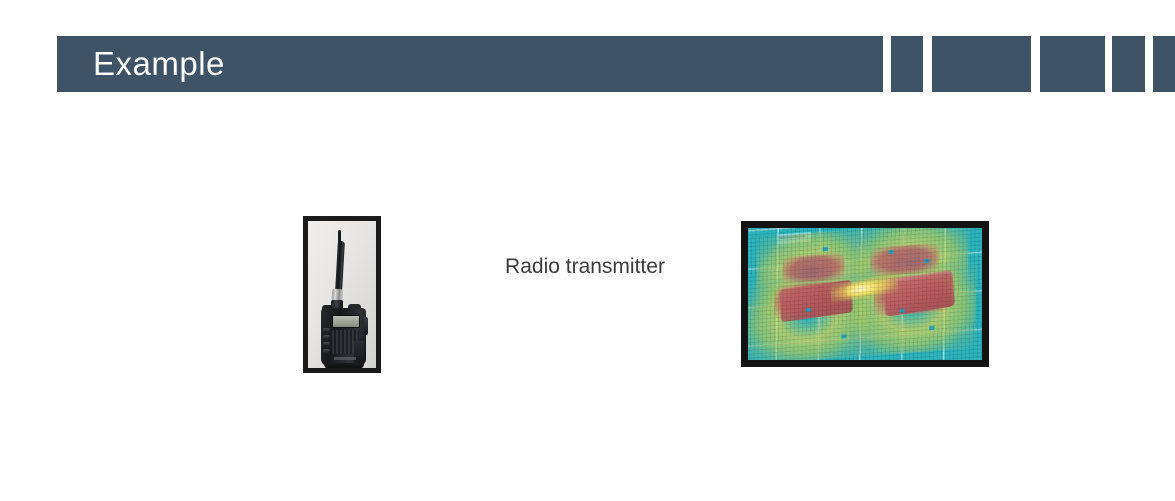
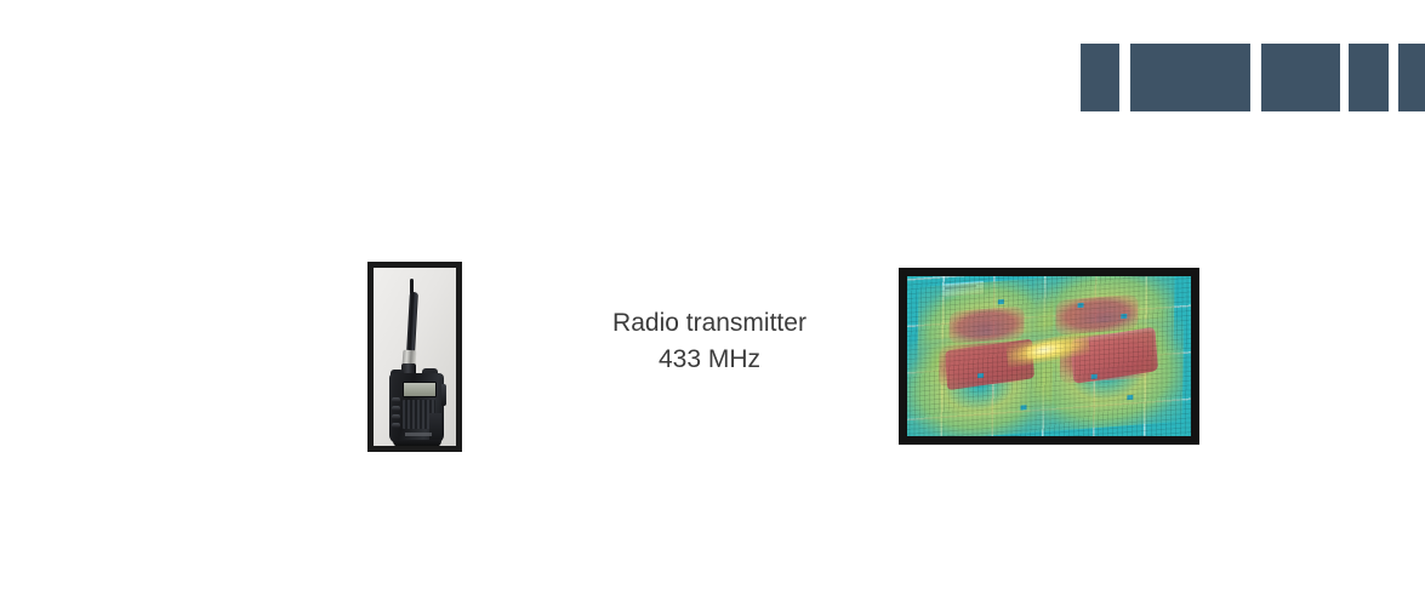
- Example
  Radio transmitter
+ 433 MHz
